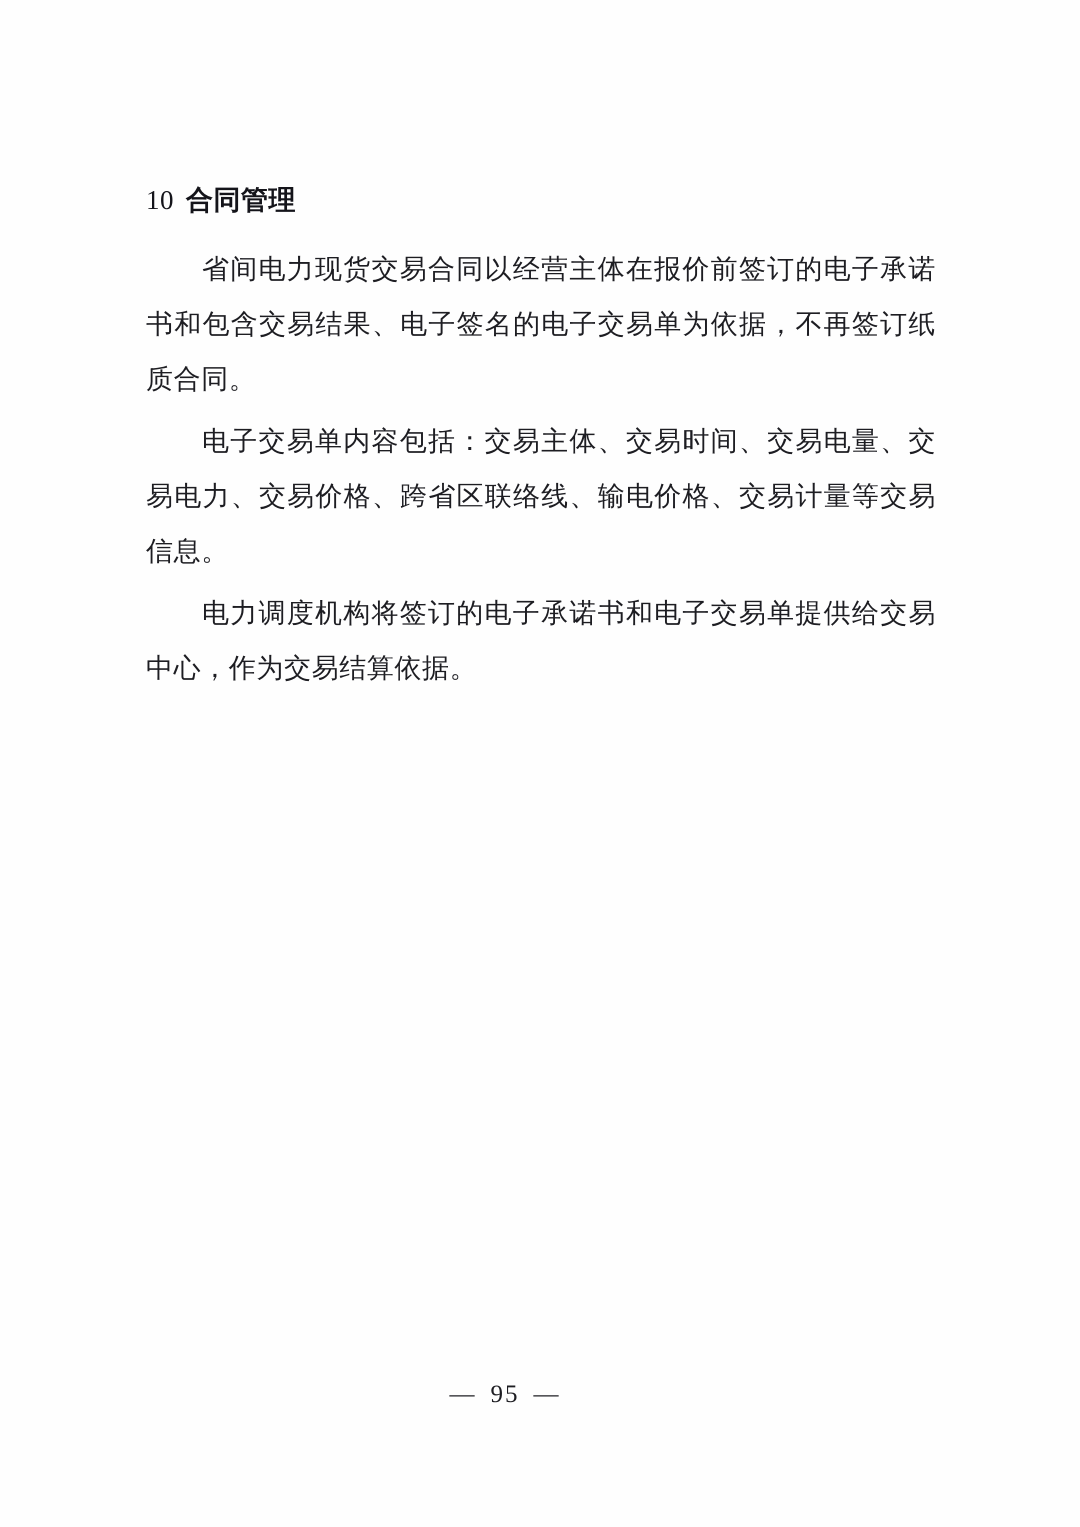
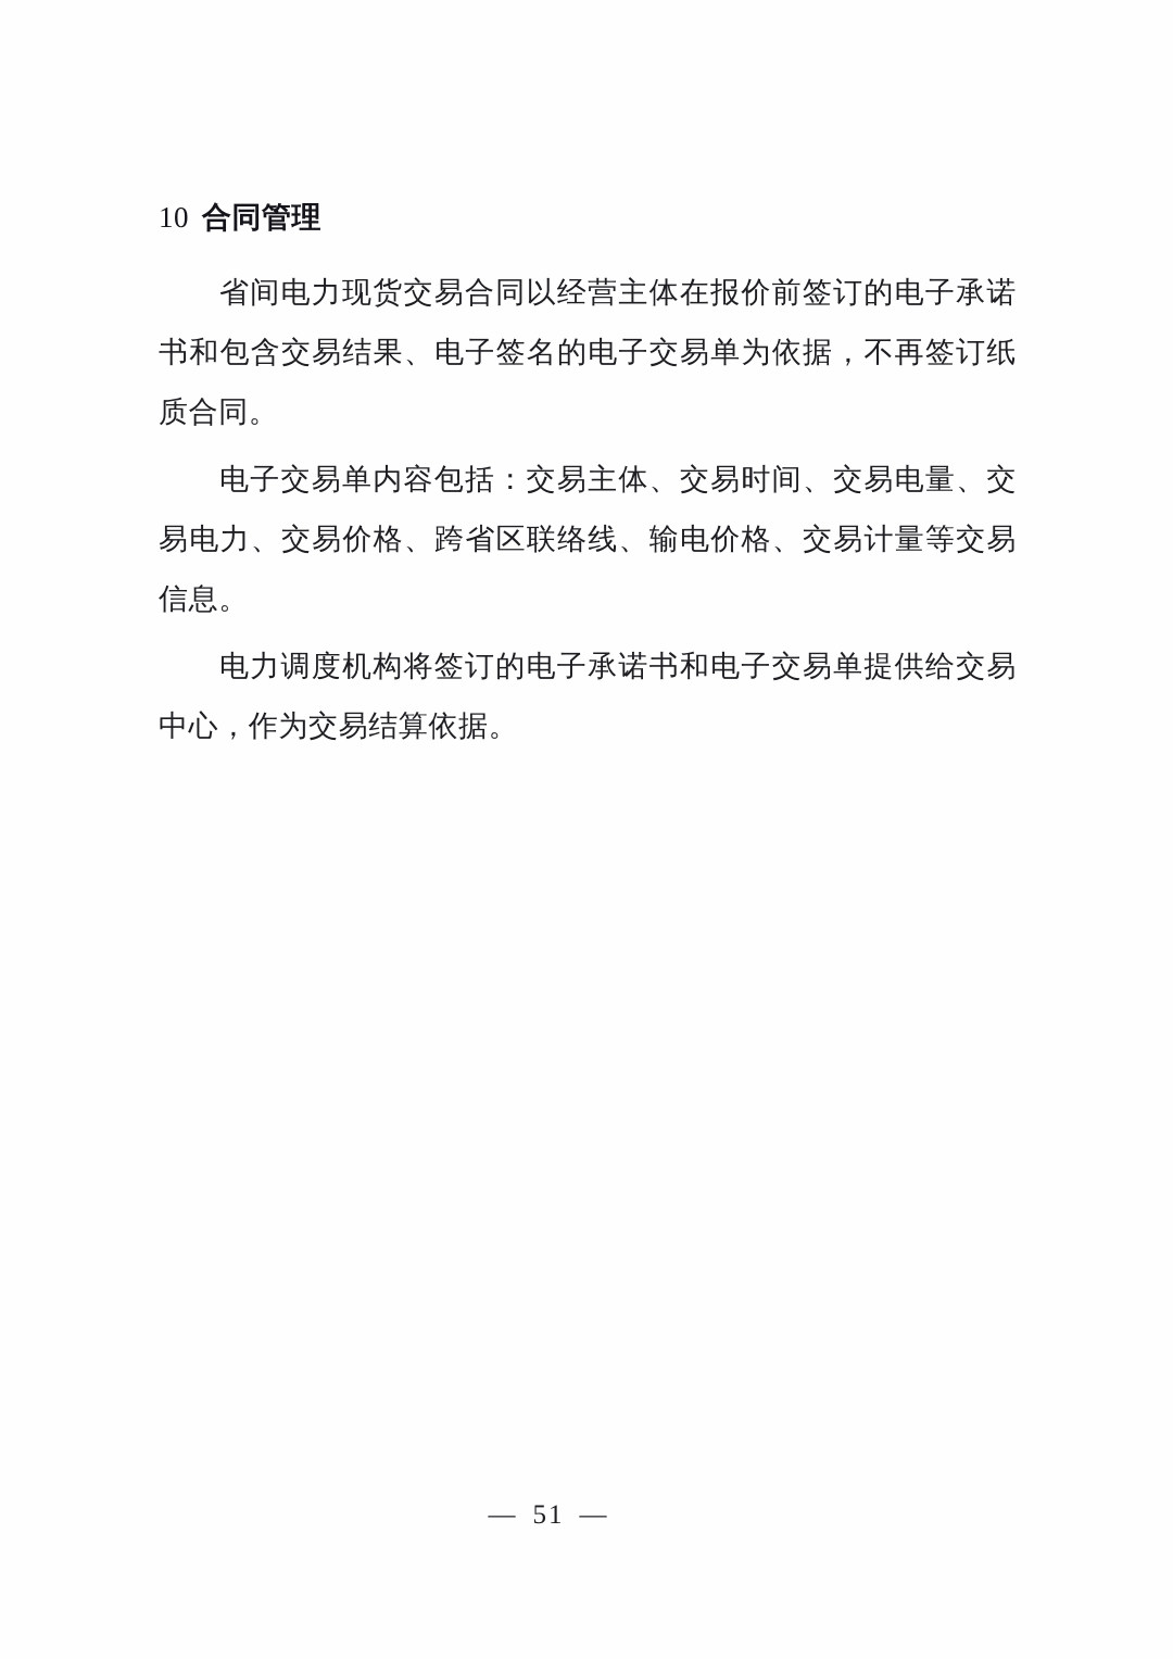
  10 合同管理
  省间电力现货交易合同以经营主体在报价前签订的电子承诺书和包含交易结果、电子签名的电子交易单为依据，不再签订纸质合同。
  电子交易单内容包括：交易主体、交易时间、交易电量、交易电力、交易价格、跨省区联络线、输电价格、交易计量等交易信息。
  电力调度机构将签订的电子承诺书和电子交易单提供给交易中心，作为交易结算依据。
- — 95 —
+ — 51 —
